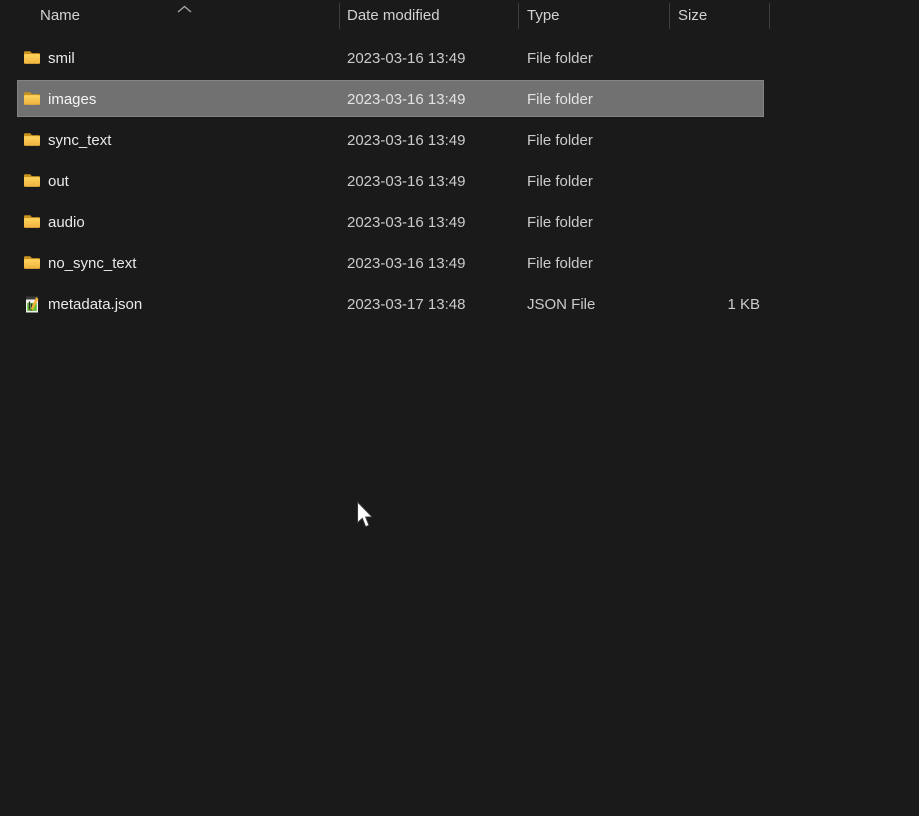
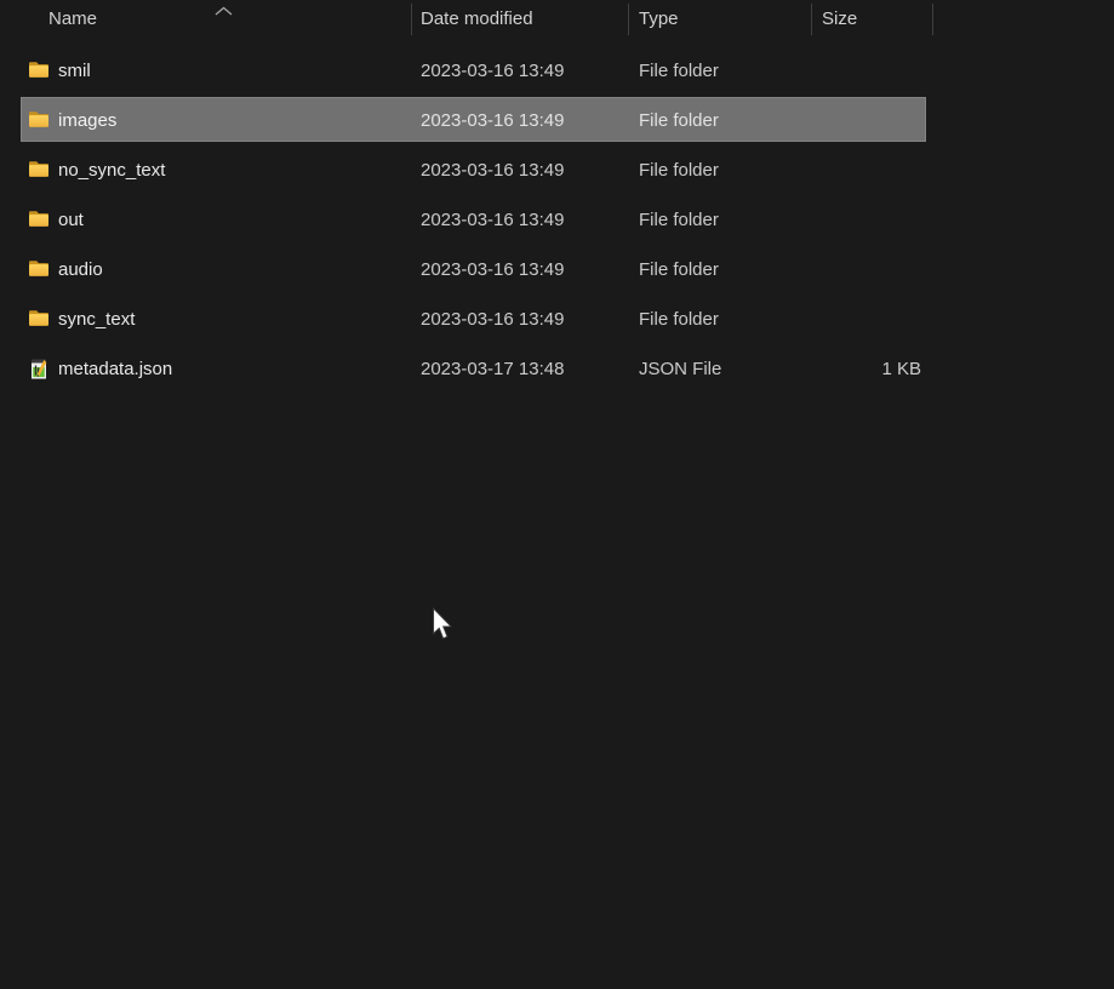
  Name
  Date modified
  Type
  Size
  smil
  2023-03-16 13:49
  File folder
  images
  2023-03-16 13:49
  File folder
- sync_text
+ no_sync_text
  2023-03-16 13:49
  File folder
  out
  2023-03-16 13:49
  File folder
  audio
  2023-03-16 13:49
  File folder
- no_sync_text
+ sync_text
  2023-03-16 13:49
  File folder
  metadata.json
  2023-03-17 13:48
  JSON File
  1 KB
